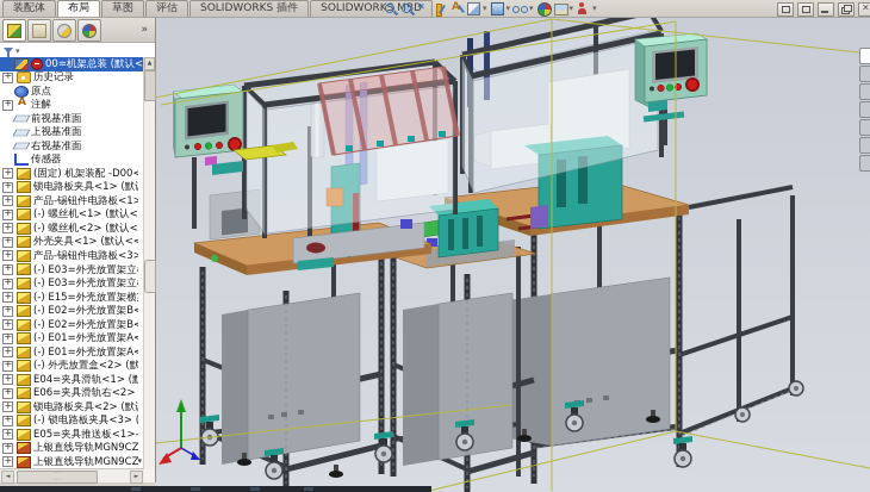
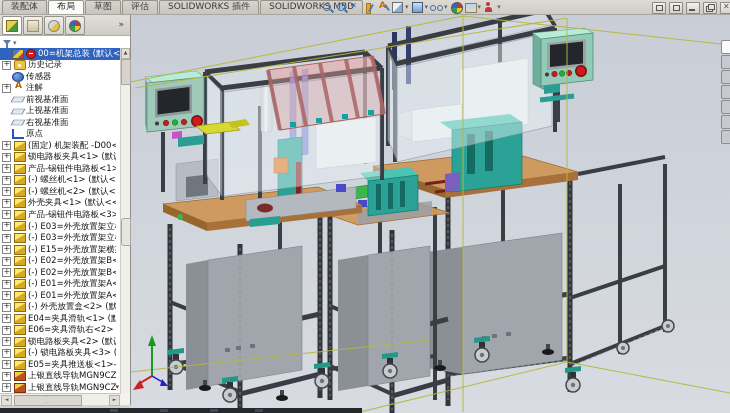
  装配体
  布局
  草图
  评估
  SOLIDWORKS 插件
  ▾
  ▾
  ▾
  ▾
  ▾
  »
  ▾
  00=机架总装 (默认<
  历史记录
- 原点
+ 传感器
  注解
  前视基准面
  上视基准面
  右视基准面
- 传感器
+ 原点
  (固定) 机架装配 -D00<
  锁电路板夹具<1> (默
  产品-锡钮件电路板<1>
  (-) 螺丝机<1> (默认<
  (-) 螺丝机<2> (默认<
  外壳夹具<1> (默认<<
  产品-锡钮件电路板<3>
  (-) E03=外壳放置架立
  (-) E03=外壳放置架立
  (-) E15=外壳放置架横
  (-) E02=外壳放置架B<
  (-) E02=外壳放置架B<
  (-) E01=外壳放置架A<
  (-) E01=外壳放置架A<
  (-) 外壳放置盒<2> (默
  E04=夹具滑轨<1> (默
  E06=夹具滑轨右<2>
  锁电路板夹具<2> (默
  (-) 锁电路板夹具<3> (
  E05=夹具推送板<1>-
  上银直线导轨MGN9CZ
  上银直线导轨MGN9CZ
  ▾
